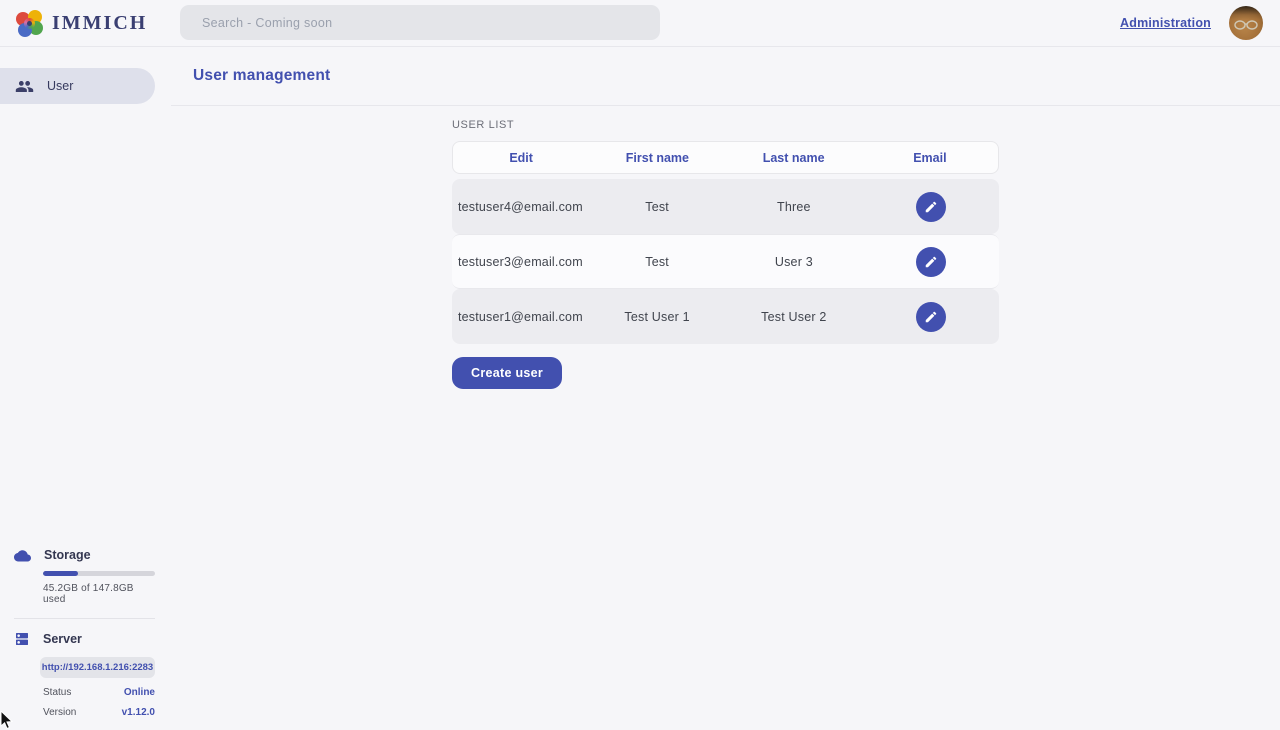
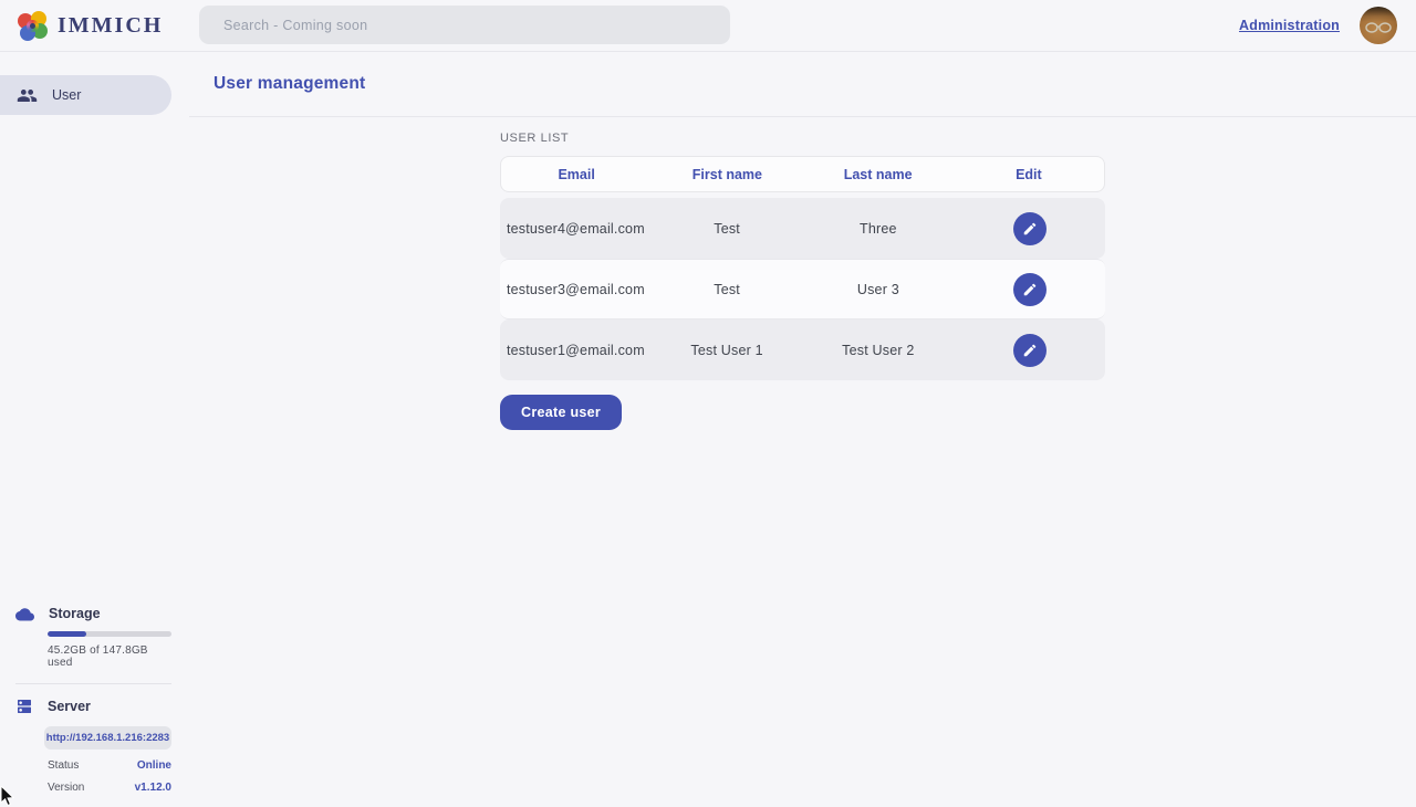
  IMMICH
  Search - Coming soon
  Administration
  User
  Storage
  45.2GB of 147.8GB used
  Server
  http://192.168.1.216:2283
  Status
  Online
  Version
  v1.12.0
  User management
  USER LIST
- Edit
+ Email
  First name
  Last name
- Email
+ Edit
  testuser4@email.com
  Test
  Three
  testuser3@email.com
  Test
  User 3
  testuser1@email.com
  Test User 1
  Test User 2
  Create user
